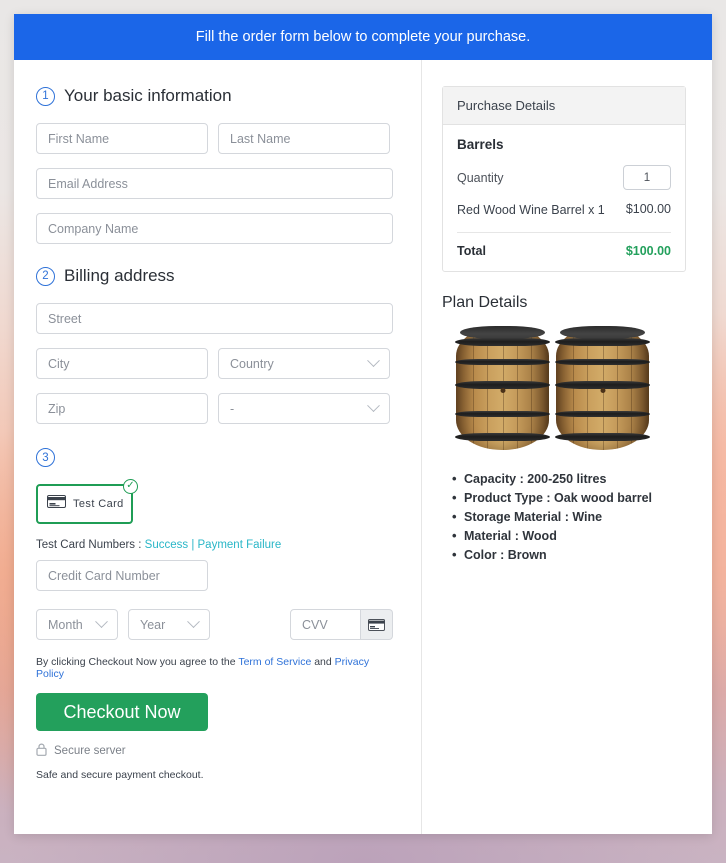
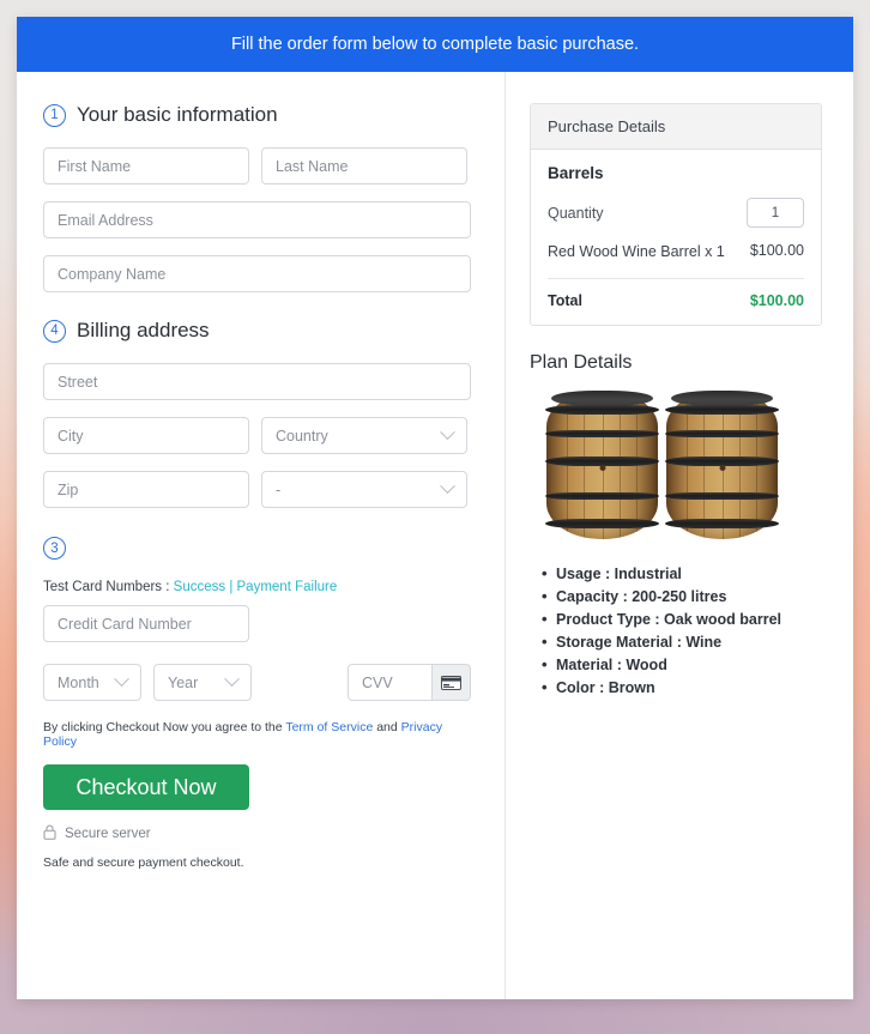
- Fill the order form below to complete your purchase.
+ Fill the order form below to complete basic purchase.
  1
  Your basic information
  First Name
  Last Name
  Email Address
  Company Name
- 2
+ 4
  Billing address
  Street
  City
  Country
  Zip
  -
  3
- Test Card
- ✓
  Test Card Numbers : Success | Payment Failure
  Credit Card Number
  Month
  Year
  CVV
  By clicking Checkout Now you agree to the Term of Service and Privacy Policy
  Checkout Now
  Secure server
  Safe and secure payment checkout.
  Purchase Details
  Barrels
  Quantity
  1
  Red Wood Wine Barrel x 1
  $100.00
  Total
  $100.00
  Plan Details
+ Usage : Industrial
  Capacity : 200-250 litres
  Product Type : Oak wood barrel
  Storage Material : Wine
  Material : Wood
  Color : Brown
